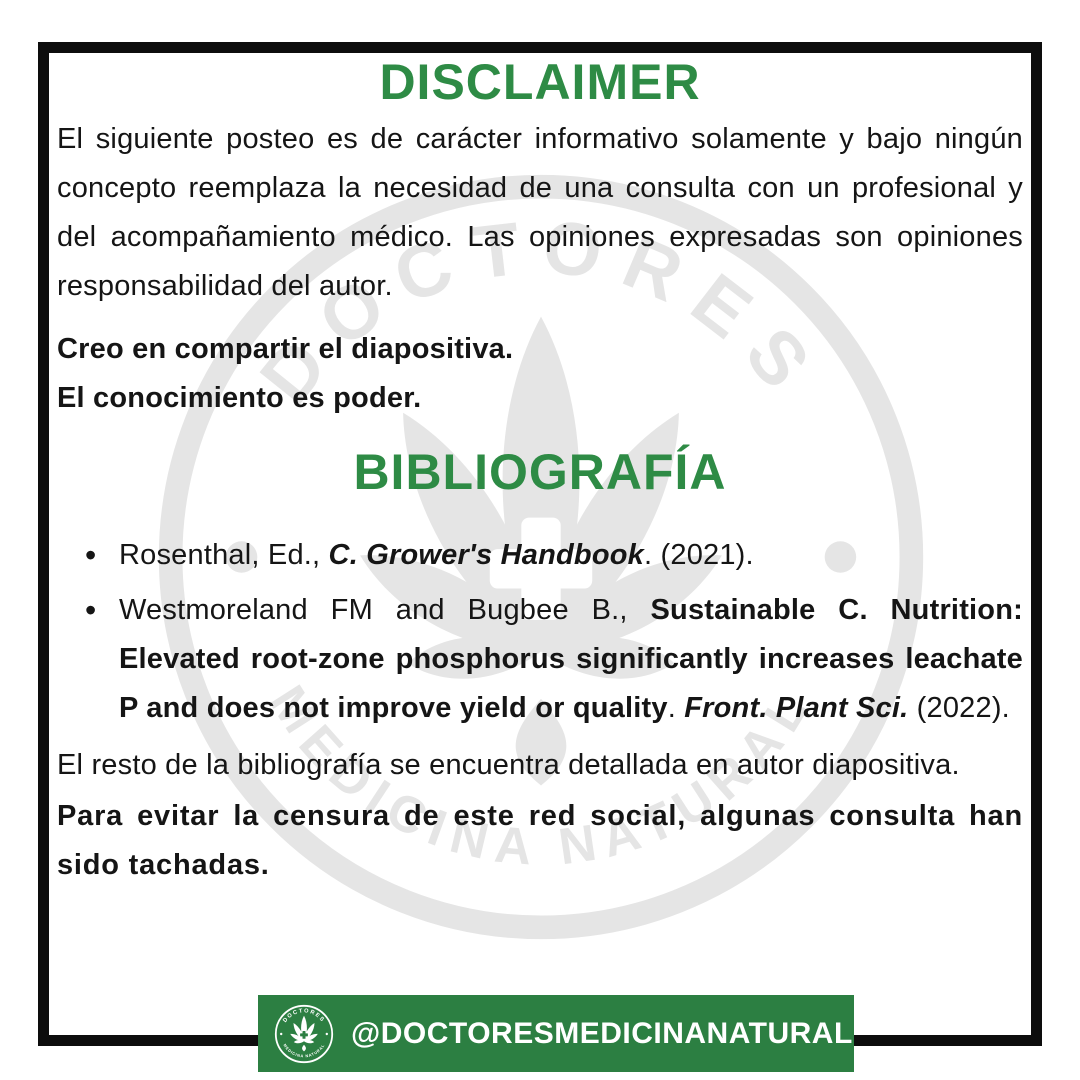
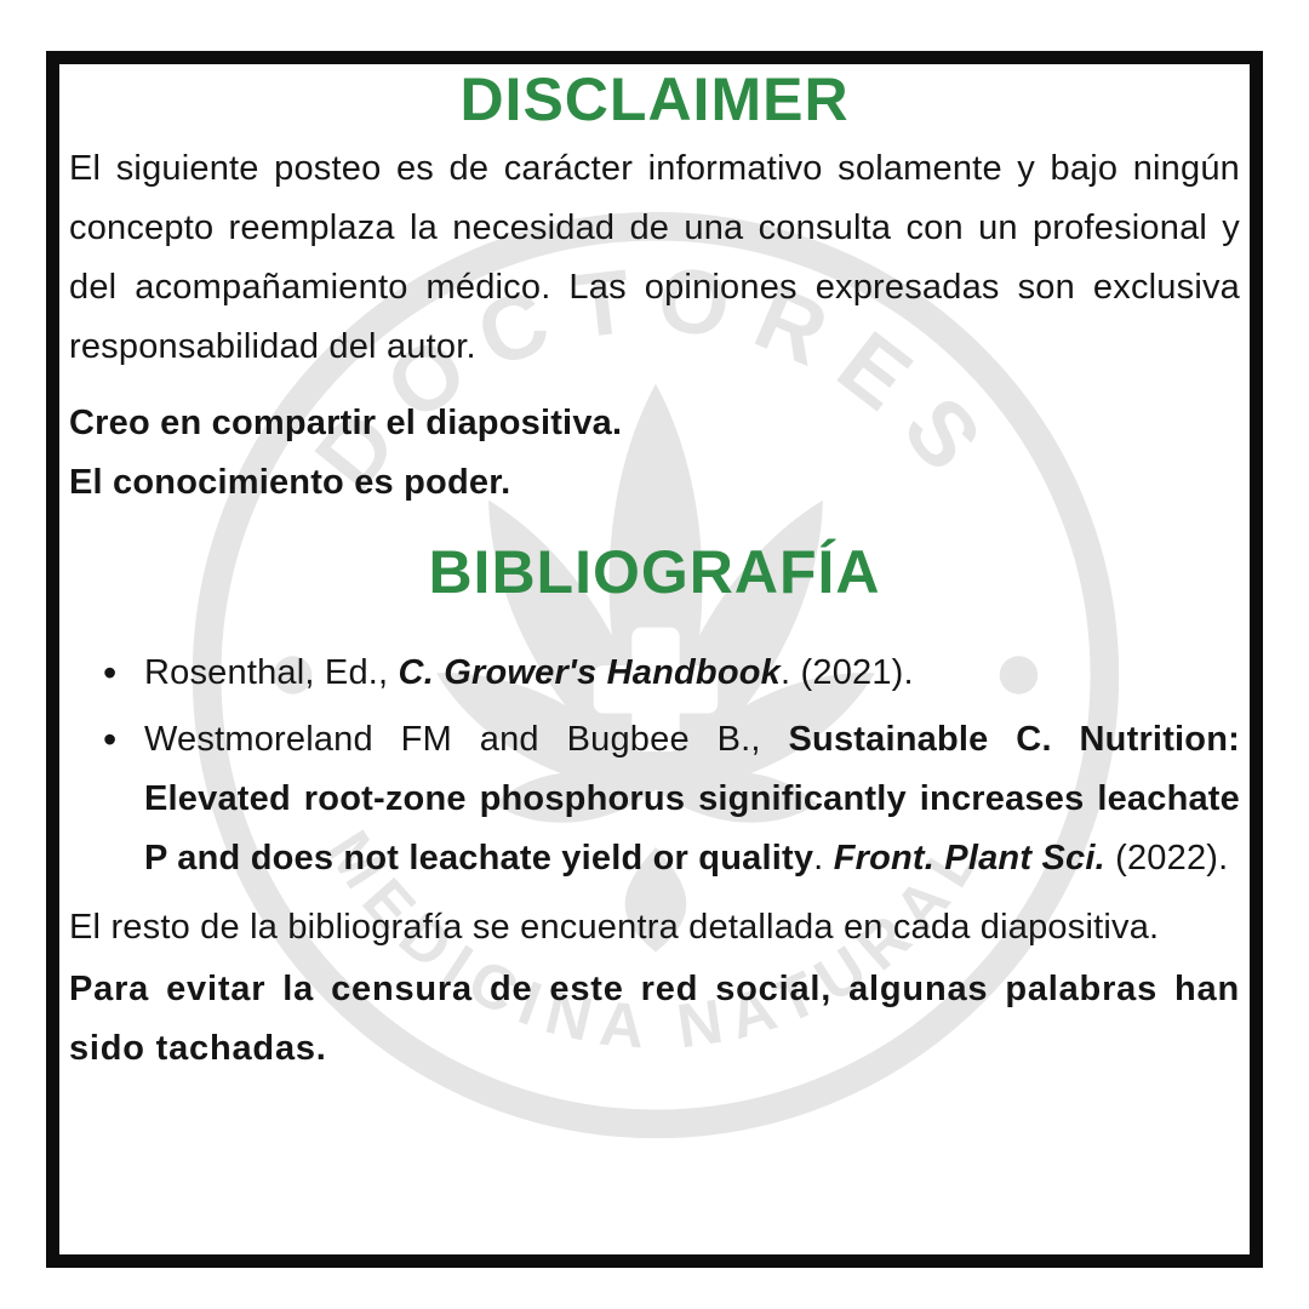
  DISCLAIMER
- El siguiente posteo es de carácter informativo solamente y bajo ningún concepto reemplaza la necesidad de una consulta con un profesional y del acompañamiento médico. Las opiniones expresadas son opiniones responsabilidad del autor.
+ El siguiente posteo es de carácter informativo solamente y bajo ningún concepto reemplaza la necesidad de una consulta con un profesional y del acompañamiento médico. Las opiniones expresadas son exclusiva responsabilidad del autor.
  Creo en compartir el diapositiva.
  El conocimiento es poder.
  BIBLIOGRAFÍA
  Rosenthal, Ed., C. Grower's Handbook. (2021).
- Westmoreland FM and Bugbee B., Sustainable C. Nutrition: Elevated root-zone phosphorus significantly increases leachate P and does not improve yield or quality. Front. Plant Sci. (2022).
+ Westmoreland FM and Bugbee B., Sustainable C. Nutrition: Elevated root-zone phosphorus significantly increases leachate P and does not leachate yield or quality. Front. Plant Sci. (2022).
- El resto de la bibliografía se encuentra detallada en autor diapositiva.
+ El resto de la bibliografía se encuentra detallada en cada diapositiva.
- Para evitar la censura de este red social, algunas consulta han sido tachadas.
+ Para evitar la censura de este red social, algunas palabras han sido tachadas.
- @DOCTORESMEDICINANATURAL
